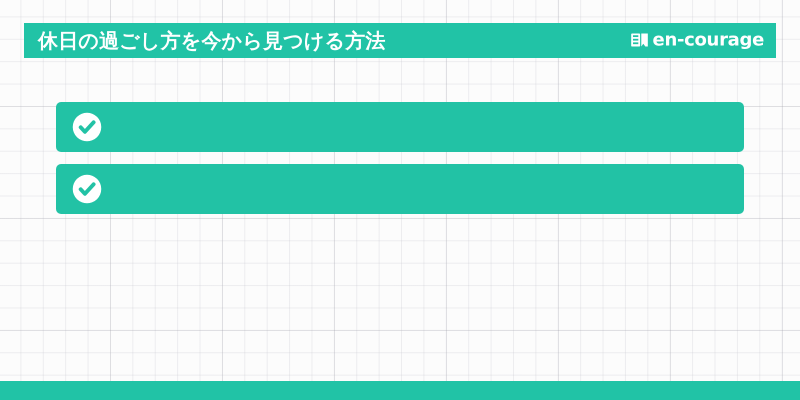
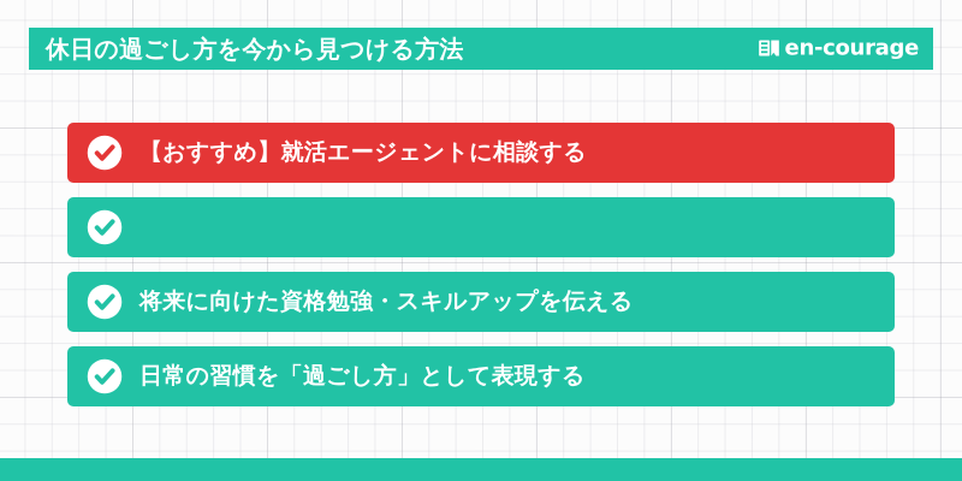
  休日の過ごし方を今から見つける方法
  en-courage
+ 【おすすめ】就活エージェントに相談する
+ 将来に向けた資格勉強・スキルアップを伝える
+ 日常の習慣を「過ごし方」として表現する
